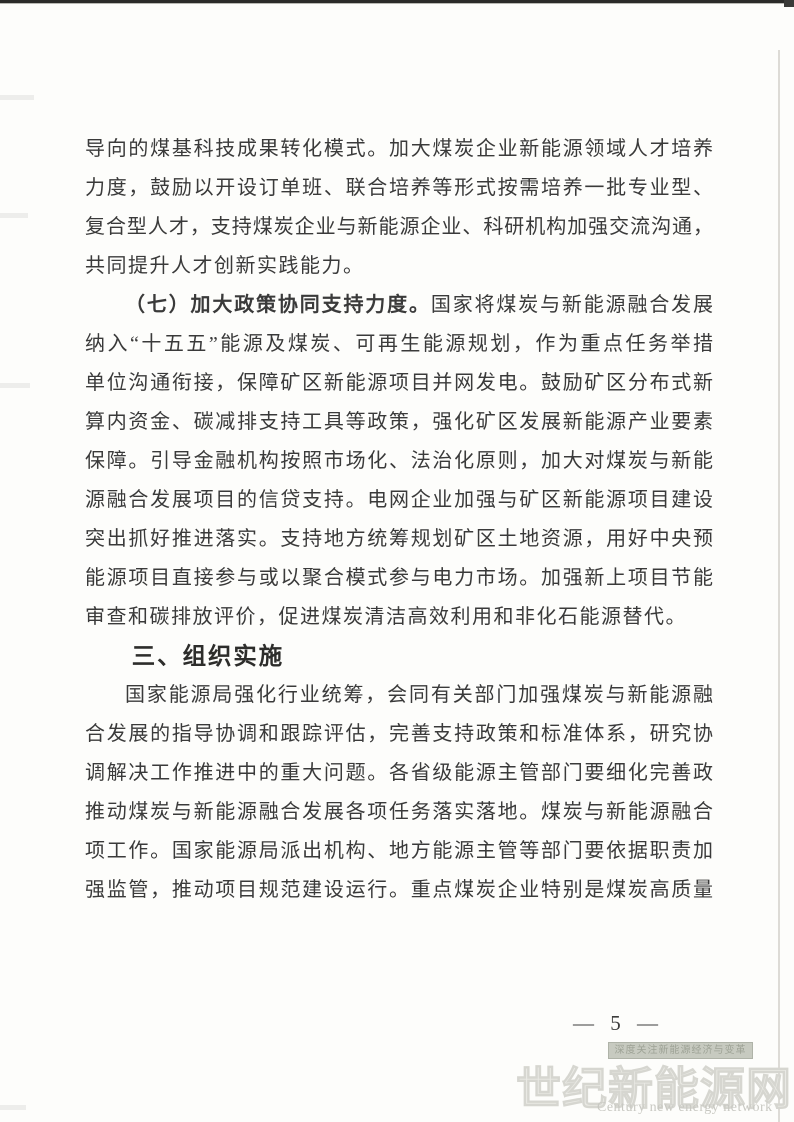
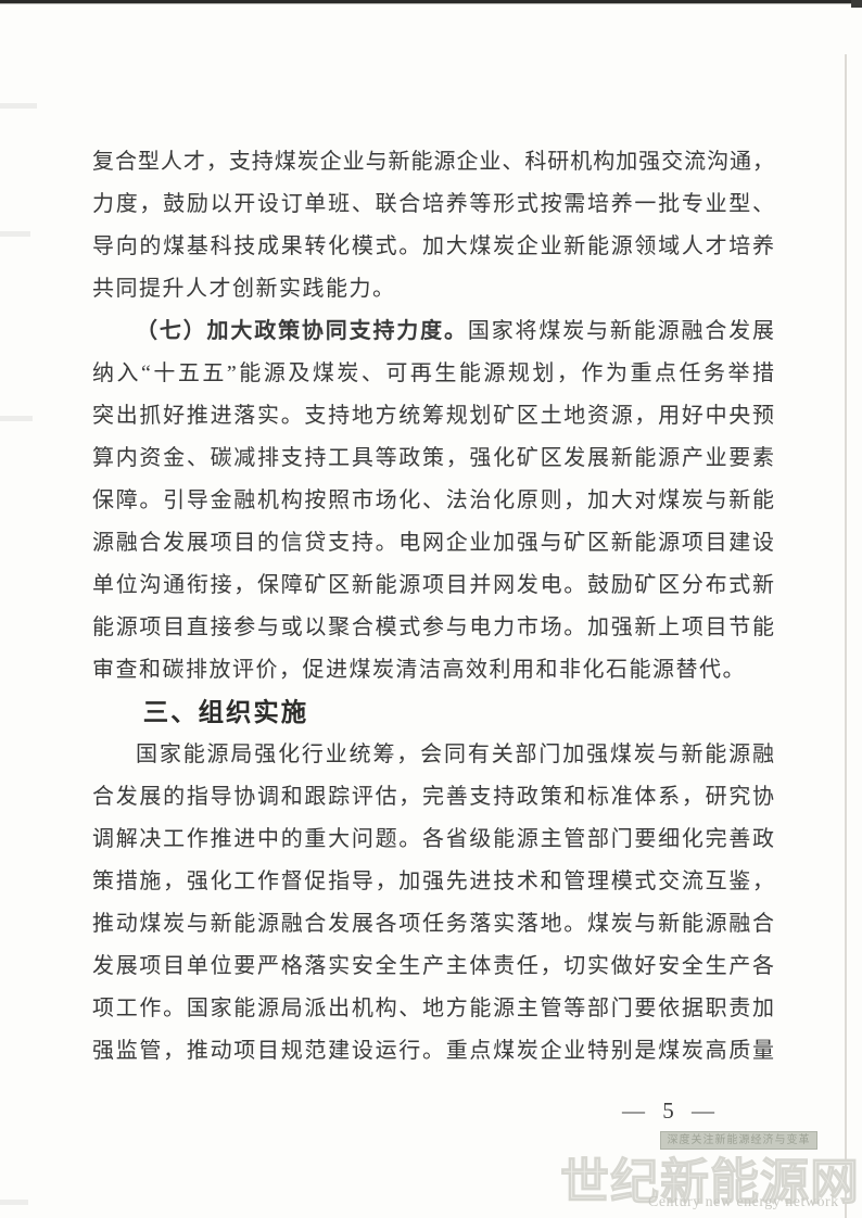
- 导向的煤基科技成果转化模式。加大煤炭企业新能源领域人才培养
+ 复合型人才，支持煤炭企业与新能源企业、科研机构加强交流沟通，
  力度，鼓励以开设订单班、联合培养等形式按需培养一批专业型、
- 复合型人才，支持煤炭企业与新能源企业、科研机构加强交流沟通，
+ 导向的煤基科技成果转化模式。加大煤炭企业新能源领域人才培养
  共同提升人才创新实践能力。
  （七）加大政策协同支持力度。国家将煤炭与新能源融合发展
  纳入“十五五”能源及煤炭、可再生能源规划，作为重点任务举措
- 单位沟通衔接，保障矿区新能源项目并网发电。鼓励矿区分布式新
+ 突出抓好推进落实。支持地方统筹规划矿区土地资源，用好中央预
  算内资金、碳减排支持工具等政策，强化矿区发展新能源产业要素
  保障。引导金融机构按照市场化、法治化原则，加大对煤炭与新能
  源融合发展项目的信贷支持。电网企业加强与矿区新能源项目建设
- 突出抓好推进落实。支持地方统筹规划矿区土地资源，用好中央预
+ 单位沟通衔接，保障矿区新能源项目并网发电。鼓励矿区分布式新
  能源项目直接参与或以聚合模式参与电力市场。加强新上项目节能
  审查和碳排放评价，促进煤炭清洁高效利用和非化石能源替代。
  三、组织实施
  国家能源局强化行业统筹，会同有关部门加强煤炭与新能源融
  合发展的指导协调和跟踪评估，完善支持政策和标准体系，研究协
  调解决工作推进中的重大问题。各省级能源主管部门要细化完善政
+ 策措施，强化工作督促指导，加强先进技术和管理模式交流互鉴，
  推动煤炭与新能源融合发展各项任务落实落地。煤炭与新能源融合
+ 发展项目单位要严格落实安全生产主体责任，切实做好安全生产各
  项工作。国家能源局派出机构、地方能源主管等部门要依据职责加
  强监管，推动项目规范建设运行。重点煤炭企业特别是煤炭高质量
  — 5 —
  深度关注新能源经济与变革
  世纪新能源网
  Century new energy network
